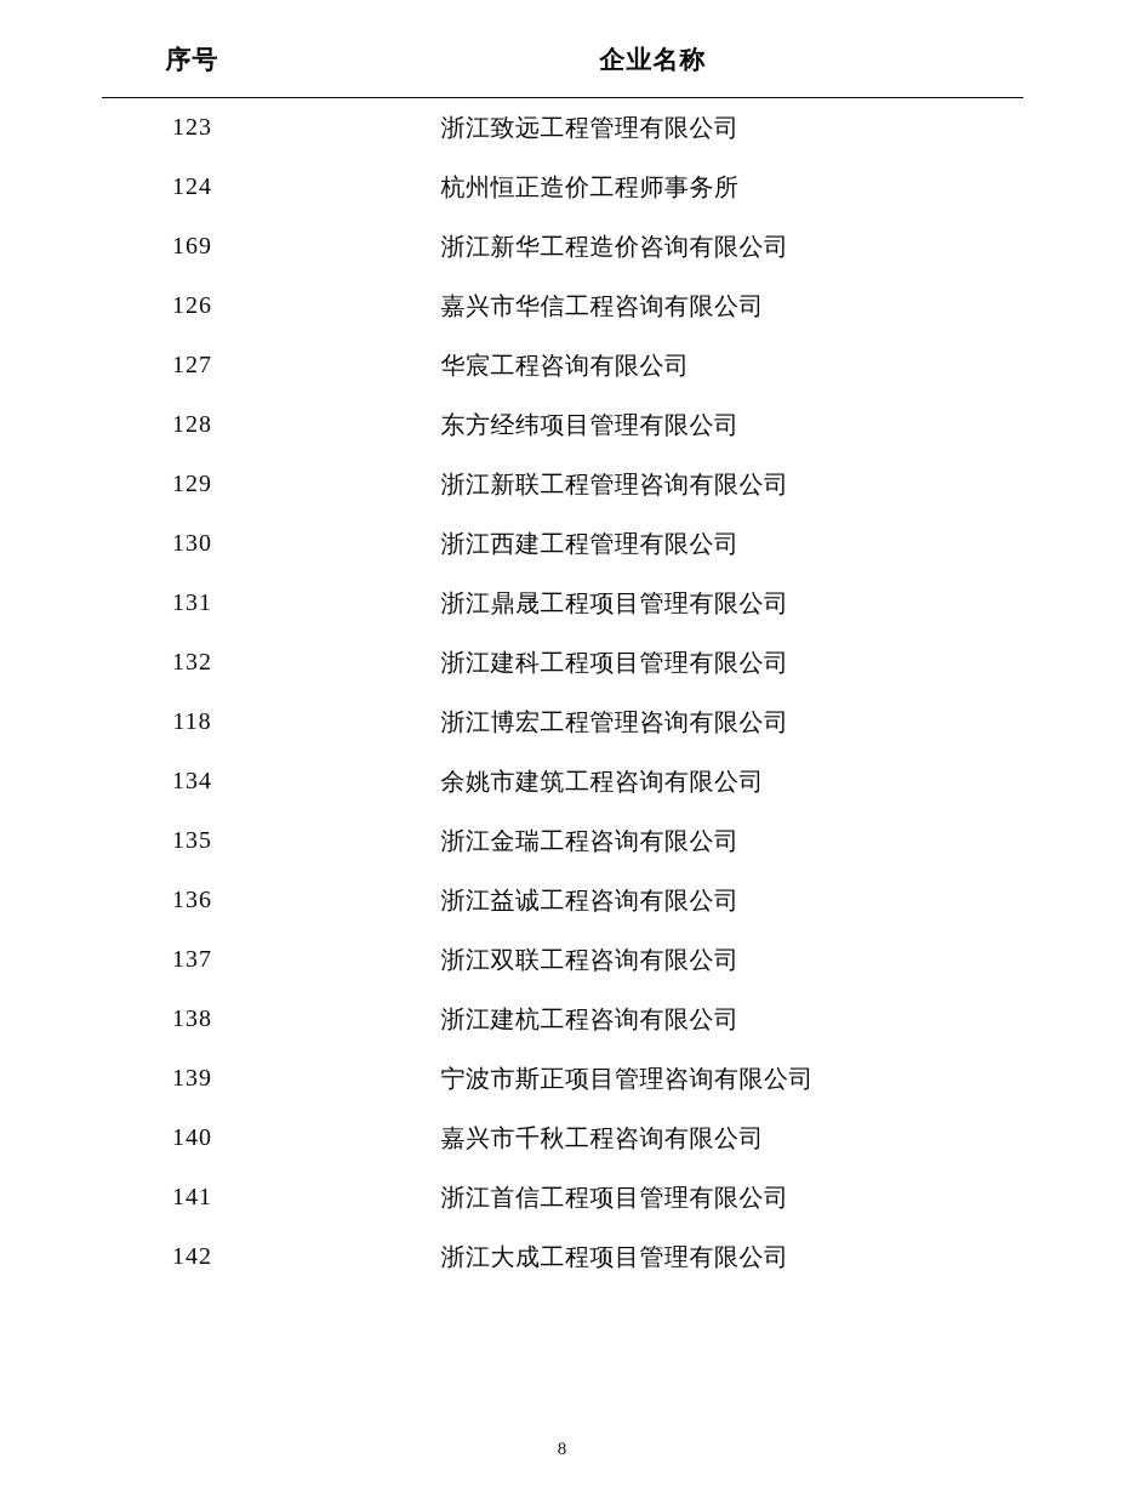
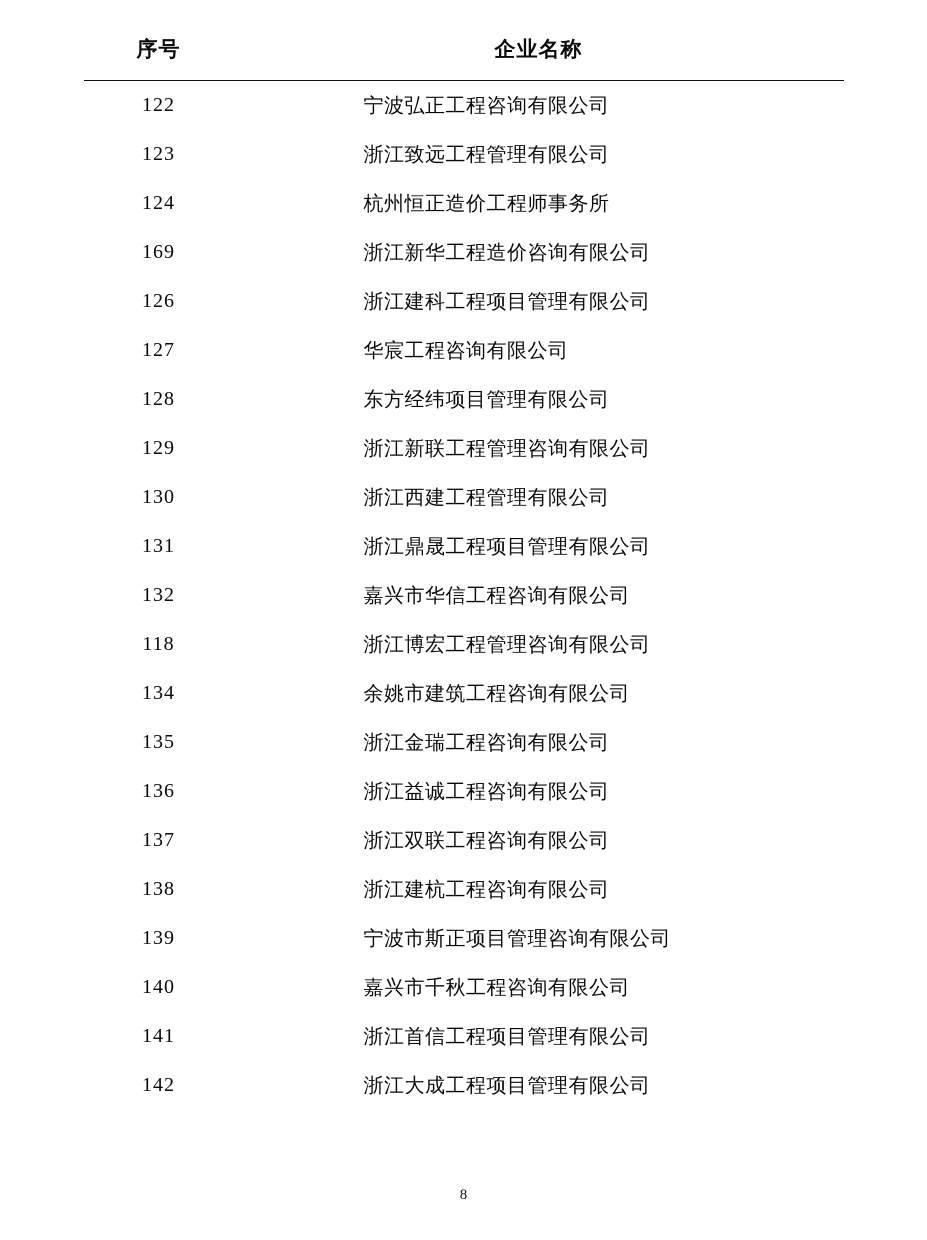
  序号	企业名称
+ 122	宁波弘正工程咨询有限公司
  123	浙江致远工程管理有限公司
  124	杭州恒正造价工程师事务所
  169	浙江新华工程造价咨询有限公司
- 126	嘉兴市华信工程咨询有限公司
+ 126	浙江建科工程项目管理有限公司
  127	华宸工程咨询有限公司
  128	东方经纬项目管理有限公司
  129	浙江新联工程管理咨询有限公司
  130	浙江西建工程管理有限公司
  131	浙江鼎晟工程项目管理有限公司
- 132	浙江建科工程项目管理有限公司
+ 132	嘉兴市华信工程咨询有限公司
  118	浙江博宏工程管理咨询有限公司
  134	余姚市建筑工程咨询有限公司
  135	浙江金瑞工程咨询有限公司
  136	浙江益诚工程咨询有限公司
  137	浙江双联工程咨询有限公司
  138	浙江建杭工程咨询有限公司
  139	宁波市斯正项目管理咨询有限公司
  140	嘉兴市千秋工程咨询有限公司
  141	浙江首信工程项目管理有限公司
  142	浙江大成工程项目管理有限公司
  8
